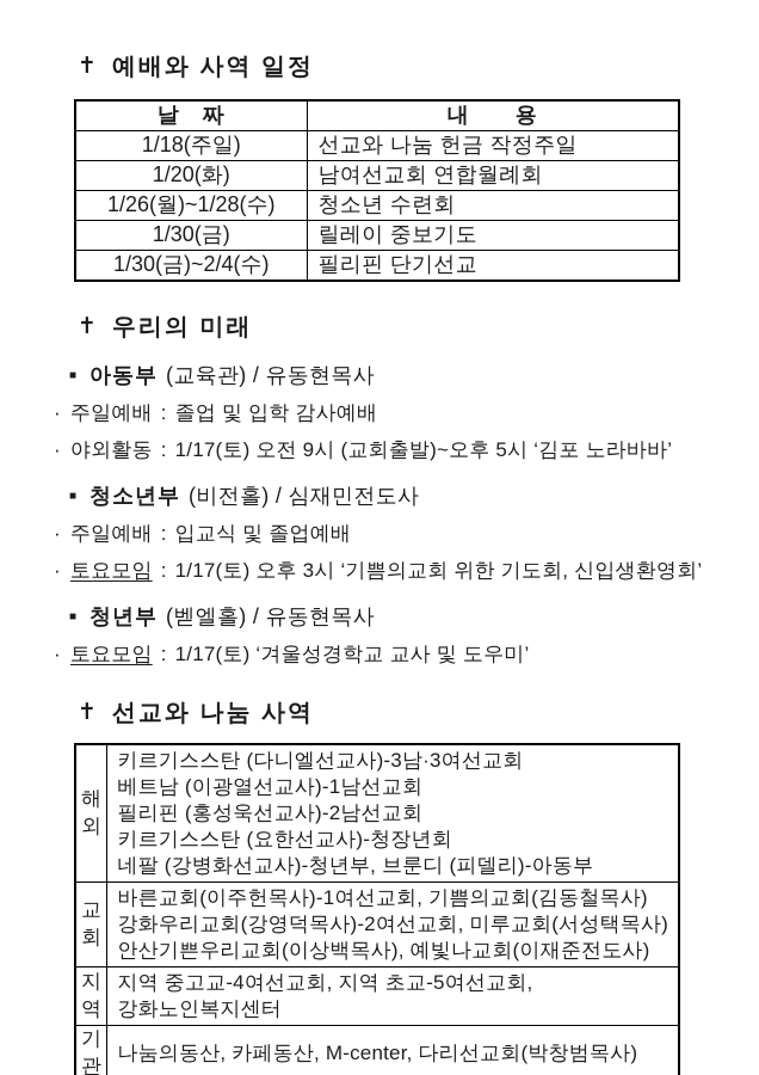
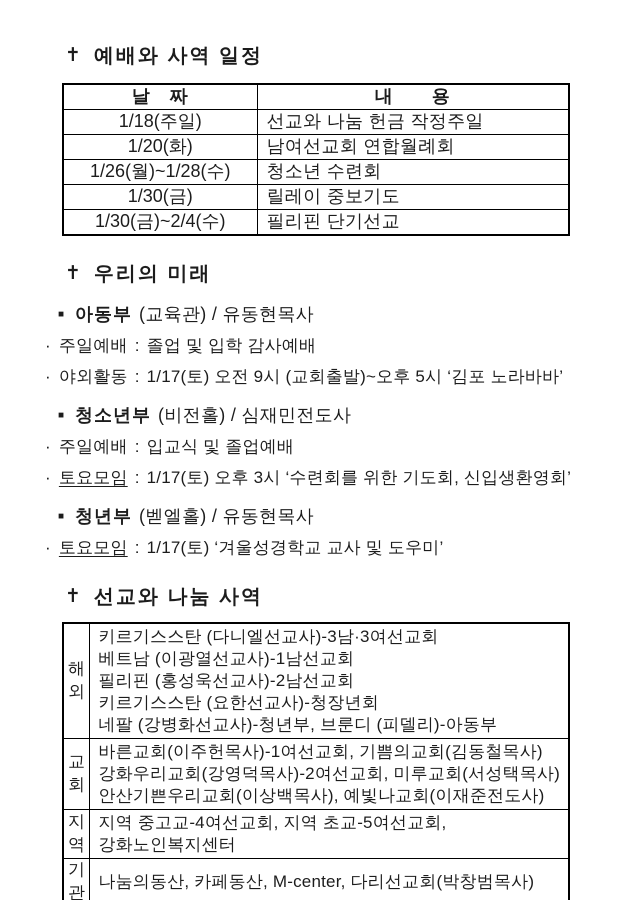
  ✝
  예배와 사역 일정
  날 짜	내 용
  1/18(주일)	선교와 나눔 헌금 작정주일
  1/20(화)	남여선교회 연합월례회
  1/26(월)~1/28(수)	청소년 수련회
  1/30(금)	릴레이 중보기도
  1/30(금)~2/4(수)	필리핀 단기선교
  ✝
  우리의 미래
  ■ 아동부 (교육관) / 유동현목사
  · 주일예배 : 졸업 및 입학 감사예배
  · 야외활동 : 1/17(토) 오전 9시 (교회출발)~오후 5시 ‘김포 노라바바’
  ■ 청소년부 (비전홀) / 심재민전도사
  · 주일예배 : 입교식 및 졸업예배
- · 토요모임 : 1/17(토) 오후 3시 ‘기쁨의교회 위한 기도회, 신입생환영회’
+ · 토요모임 : 1/17(토) 오후 3시 ‘수련회를 위한 기도회, 신입생환영회’
  ■ 청년부 (벧엘홀) / 유동현목사
  · 토요모임 : 1/17(토) ‘겨울성경학교 교사 및 도우미’
  ✝
  선교와 나눔 사역
  해외	키르기스스탄 (다니엘선교사)-3남·3여선교회 베트남 (이광열선교사)-1남선교회 필리핀 (홍성욱선교사)-2남선교회 키르기스스탄 (요한선교사)-청장년회 네팔 (강병화선교사)-청년부, 브룬디 (피델리)-아동부
  교회	바른교회(이주헌목사)-1여선교회, 기쁨의교회(김동철목사) 강화우리교회(강영덕목사)-2여선교회, 미루교회(서성택목사) 안산기쁜우리교회(이상백목사), 예빛나교회(이재준전도사)
  지역	지역 중고교-4여선교회, 지역 초교-5여선교회, 강화노인복지센터
  기관	나눔의동산, 카페동산, M-center, 다리선교회(박창범목사)
